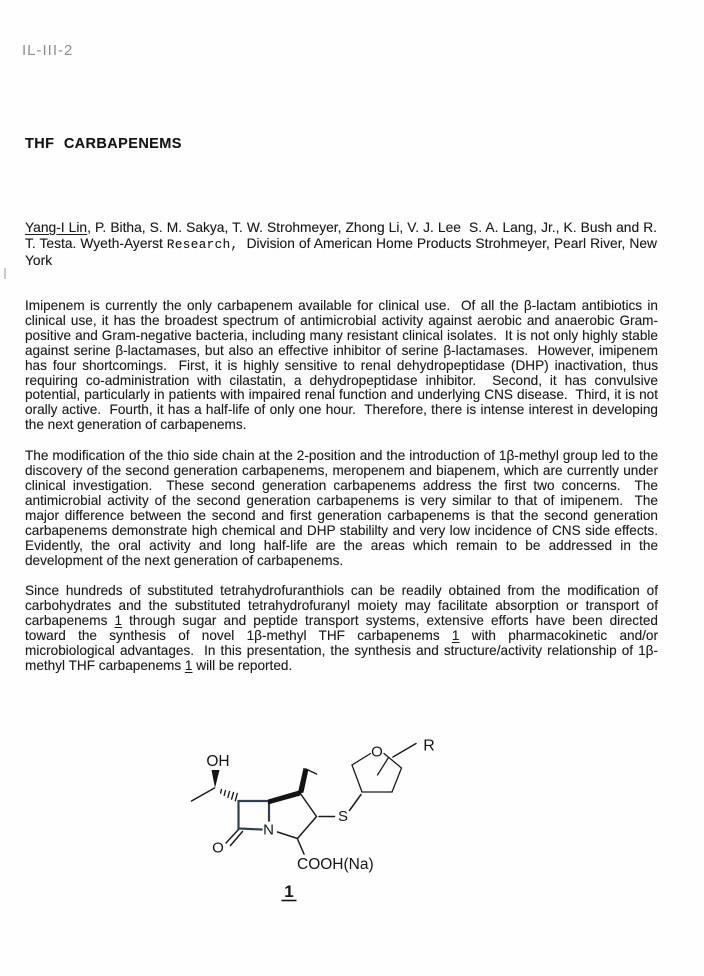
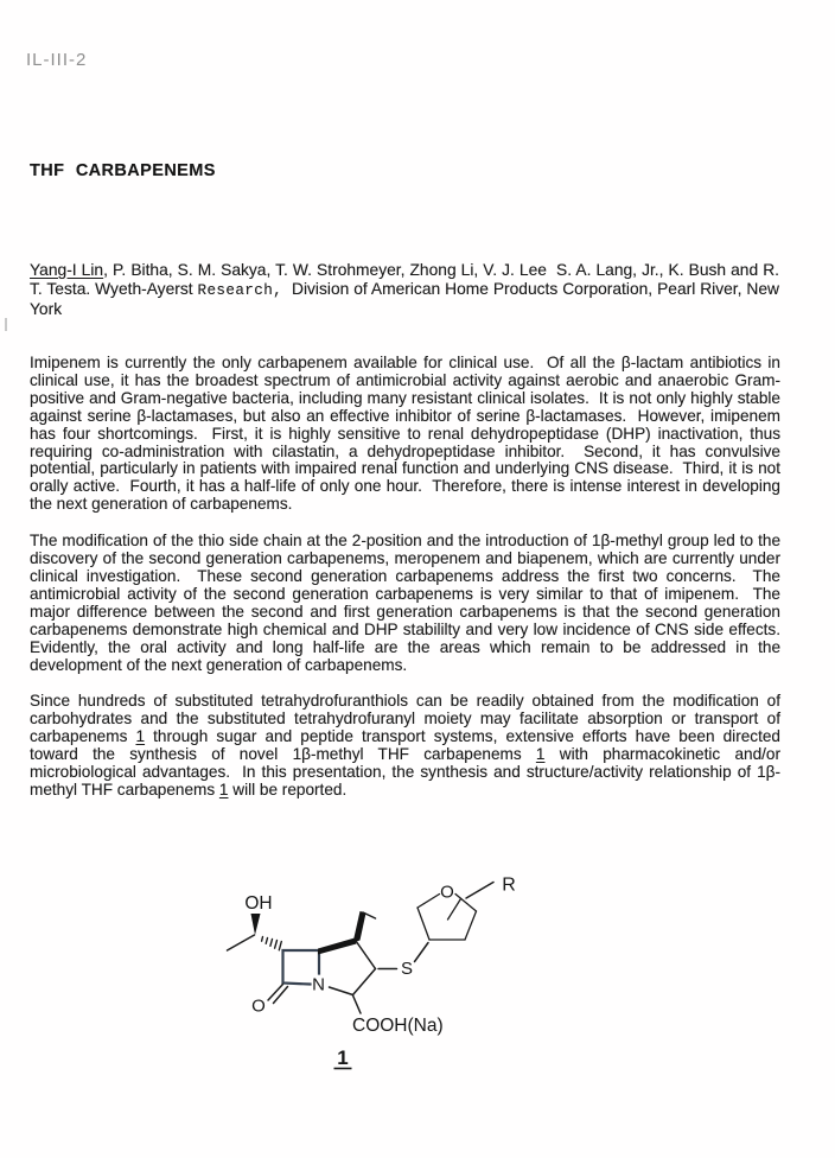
  IL-III-2
  THF CARBAPENEMS
- Yang-I Lin, P. Bitha, S. M. Sakya, T. W. Strohmeyer, Zhong Li, V. J. Lee S. A. Lang, Jr., K. Bush and R. T. Testa. Wyeth-Ayerst Research, Division of American Home Products Strohmeyer, Pearl River, New York
+ Yang-I Lin, P. Bitha, S. M. Sakya, T. W. Strohmeyer, Zhong Li, V. J. Lee S. A. Lang, Jr., K. Bush and R. T. Testa. Wyeth-Ayerst Research, Division of American Home Products Corporation, Pearl River, New York
  Imipenem is currently the only carbapenem available for clinical use. Of all the β-lactam antibiotics in clinical use, it has the broadest spectrum of antimicrobial activity against aerobic and anaerobic Gram-positive and Gram-negative bacteria, including many resistant clinical isolates. It is not only highly stable against serine β-lactamases, but also an effective inhibitor of serine β-lactamases. However, imipenem has four shortcomings. First, it is highly sensitive to renal dehydropeptidase (DHP) inactivation, thus requiring co-administration with cilastatin, a dehydropeptidase inhibitor. Second, it has convulsive potential, particularly in patients with impaired renal function and underlying CNS disease. Third, it is not orally active. Fourth, it has a half-life of only one hour. Therefore, there is intense interest in developing the next generation of carbapenems.
  The modification of the thio side chain at the 2-position and the introduction of 1β-methyl group led to the discovery of the second generation carbapenems, meropenem and biapenem, which are currently under clinical investigation. These second generation carbapenems address the first two concerns. The antimicrobial activity of the second generation carbapenems is very similar to that of imipenem. The major difference between the second and first generation carbapenems is that the second generation carbapenems demonstrate high chemical and DHP stabililty and very low incidence of CNS side effects. Evidently, the oral activity and long half-life are the areas which remain to be addressed in the development of the next generation of carbapenems.
  Since hundreds of substituted tetrahydrofuranthiols can be readily obtained from the modification of carbohydrates and the substituted tetrahydrofuranyl moiety may facilitate absorption or transport of carbapenems 1 through sugar and peptide transport systems, extensive efforts have been directed toward the synthesis of novel 1β-methyl THF carbapenems 1 with pharmacokinetic and/or microbiological advantages. In this presentation, the synthesis and structure/activity relationship of 1β-methyl THF carbapenems 1 will be reported.
  OH
  N
  O
  S
  O
  R
  COOH(Na)
  1
